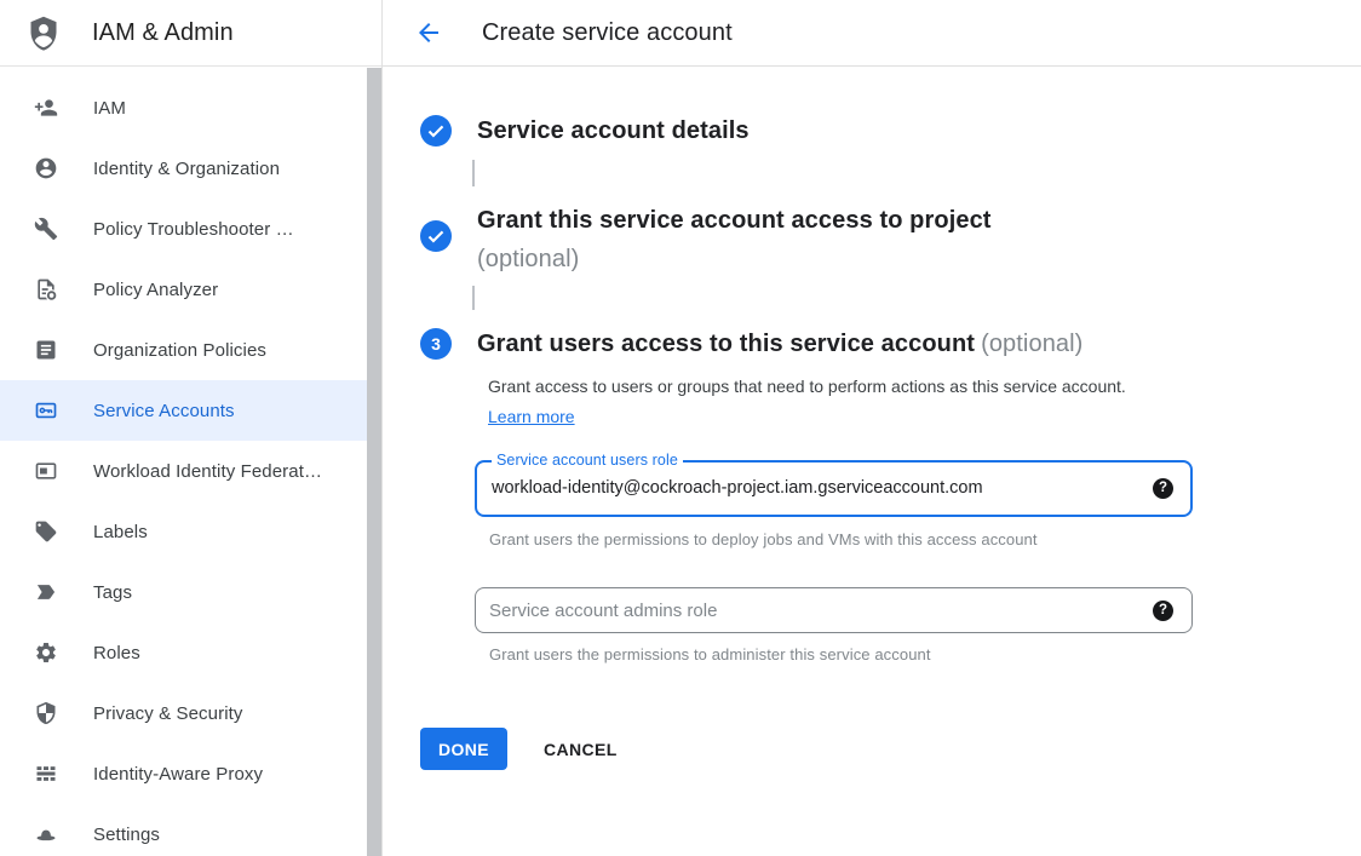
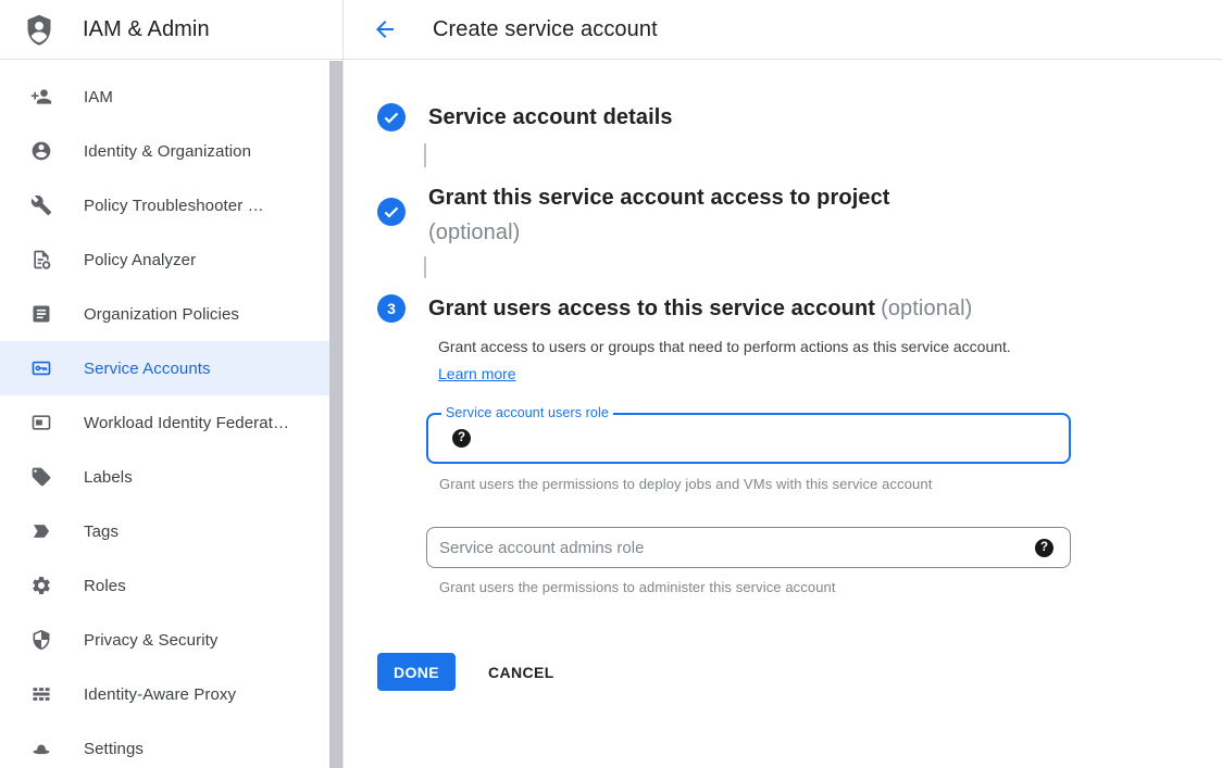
  IAM & Admin
  IAM
  Identity & Organization
  Policy Troubleshooter …
  Policy Analyzer
  Organization Policies
  Service Accounts
  Workload Identity Federat…
  Labels
  Tags
  Roles
  Privacy & Security
  Identity-Aware Proxy
  Settings
  Create service account
  Service account details
  Grant this service account access to project
  (optional)
  3
  Grant users access to this service account (optional)
  Grant access to users or groups that need to perform actions as this service account. Learn more
  Service account users role
- workload-identity@cockroach-project.iam.gserviceaccount.com
  ?
- Grant users the permissions to deploy jobs and VMs with this access account
+ Grant users the permissions to deploy jobs and VMs with this service account
  Service account admins role
  ?
  Grant users the permissions to administer this service account
  DONE
  CANCEL
